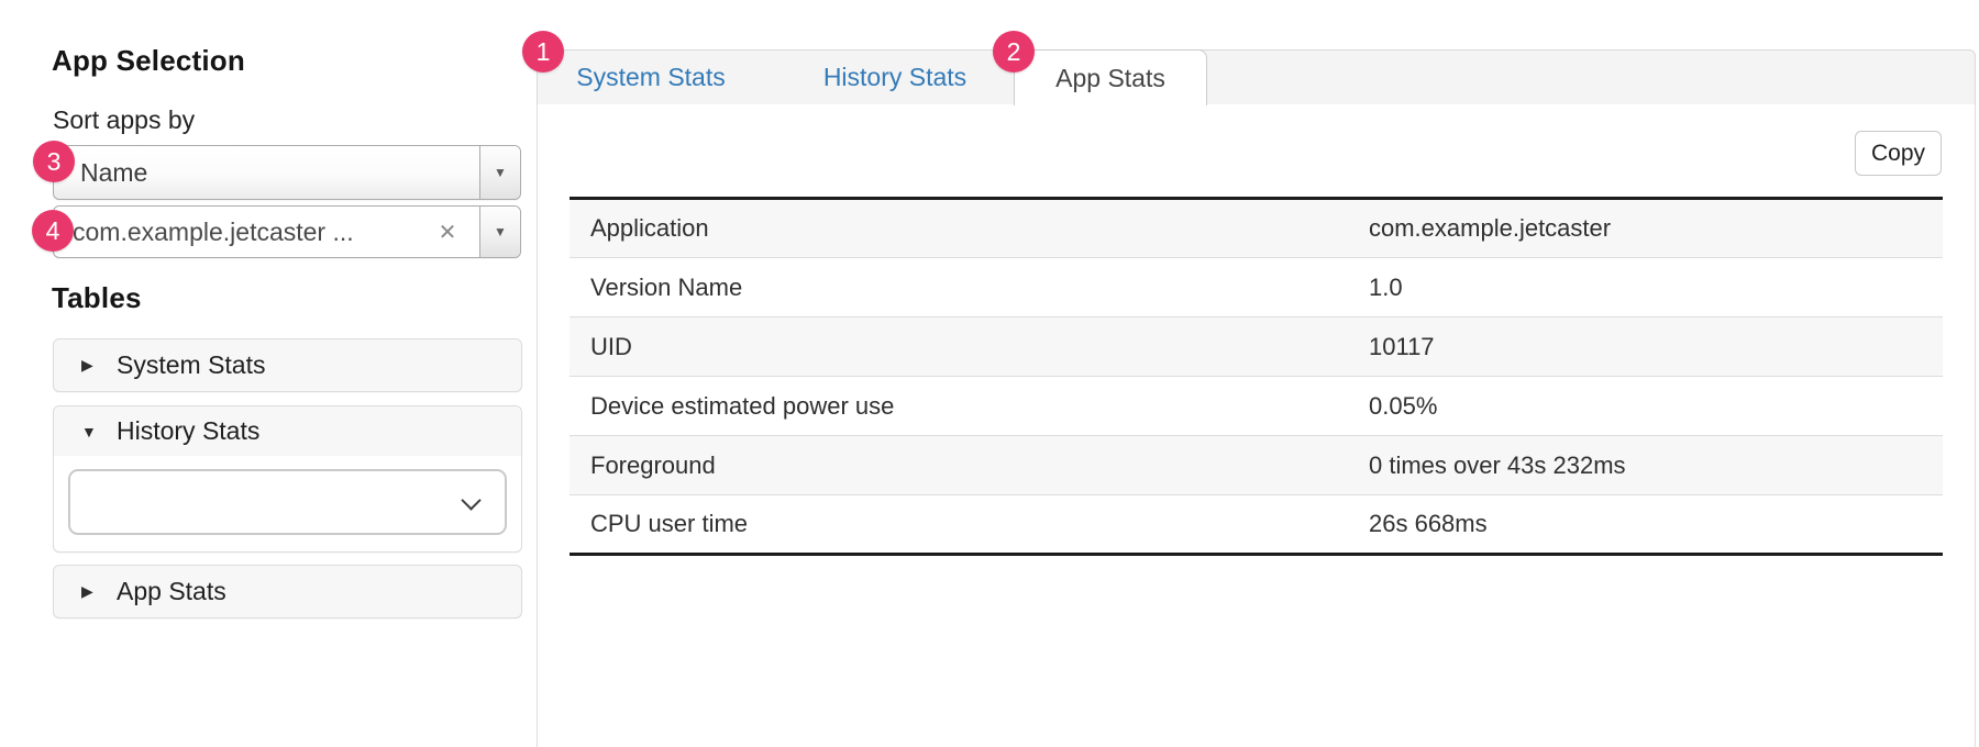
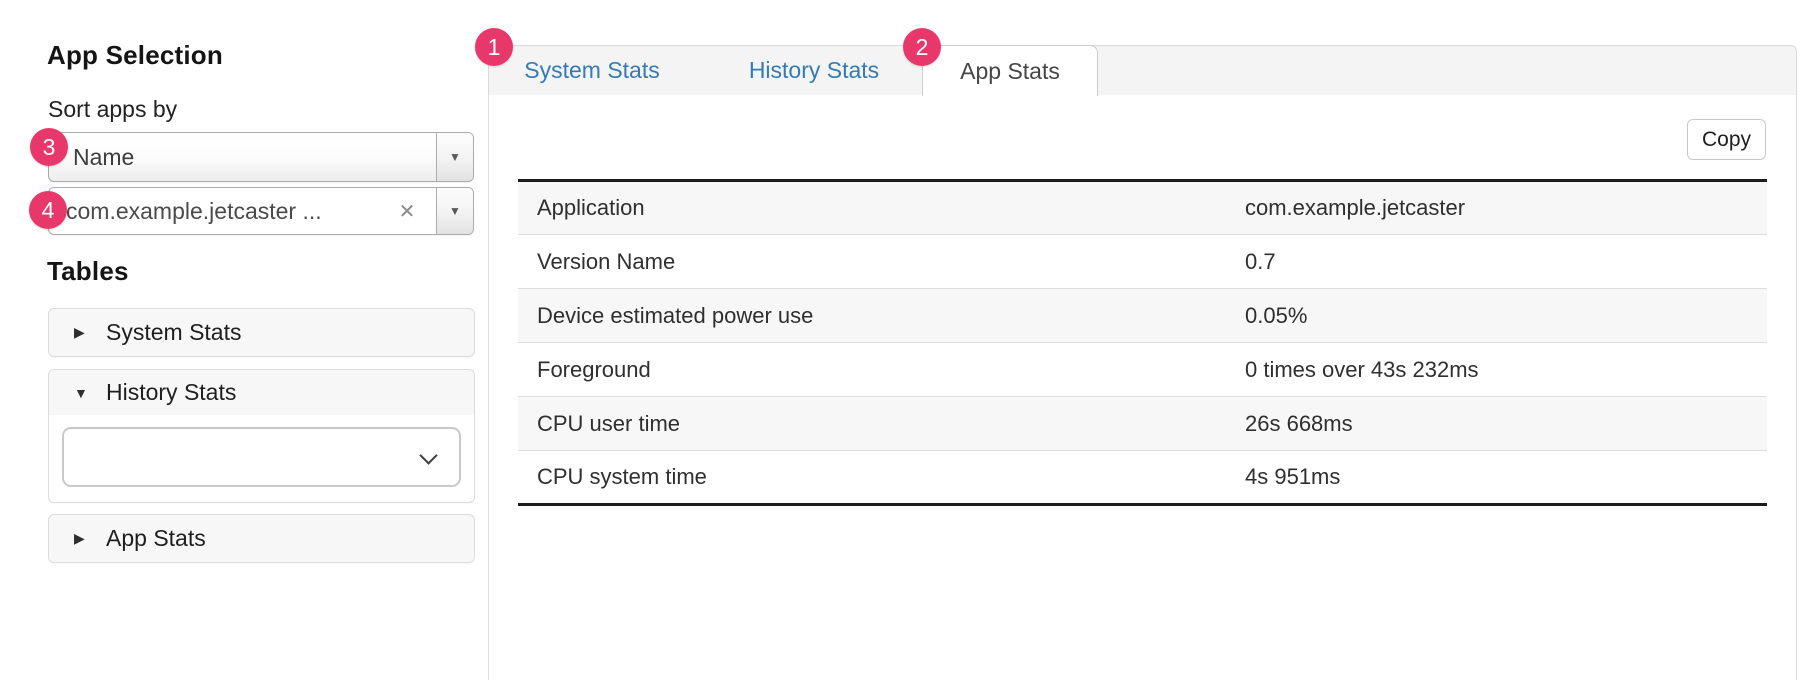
  App Selection
  Sort apps by
  Name
  ▼
  com.example.jetcaster ...
  ✕
  ▼
  Tables
  ▶
  System Stats
  ▼
  History Stats
  ▶
  App Stats
  System Stats
  History Stats
  App Stats
  Copy
  Application	com.example.jetcaster
- Version Name	1.0
+ Version Name	0.7
- UID	10117
  Device estimated power use	0.05%
  Foreground	0 times over 43s 232ms
  CPU user time	26s 668ms
+ CPU system time	4s 951ms
  1
  2
  3
  4
